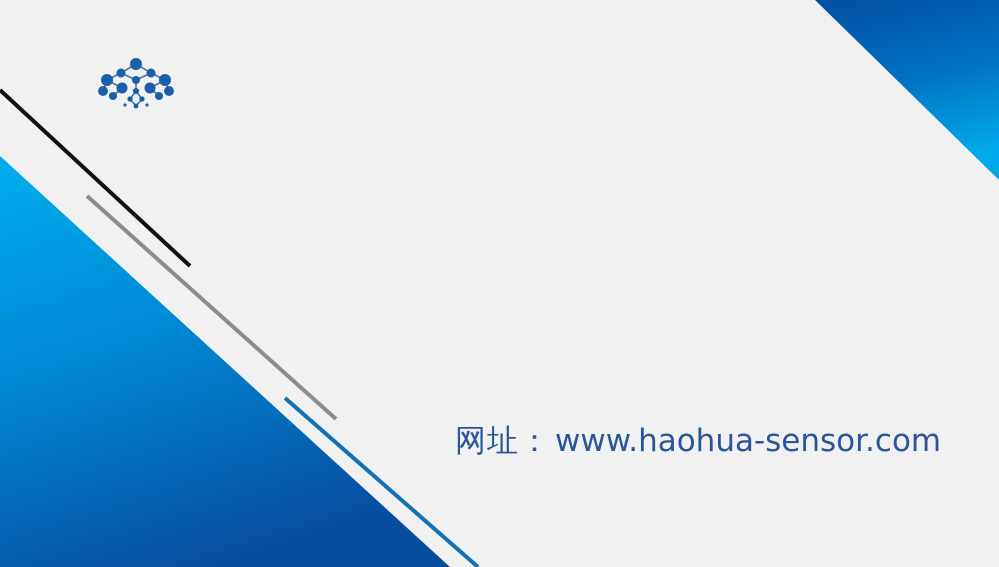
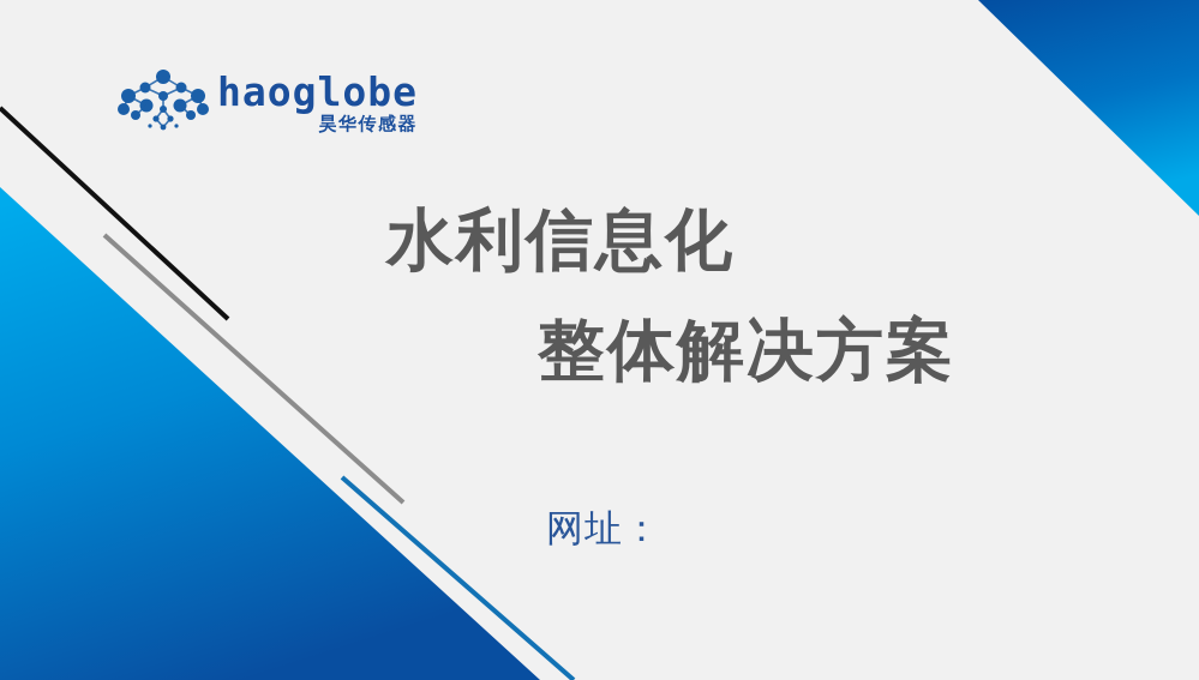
+ haoglobe
+ 昊华传感器
+ 水利信息化
+ 整体解决方案
  网址：
- www.haohua-sensor.com
